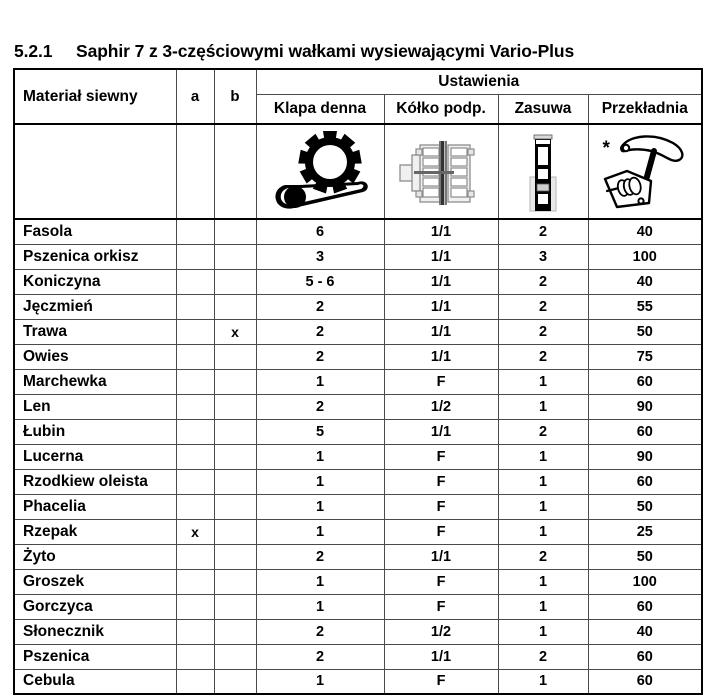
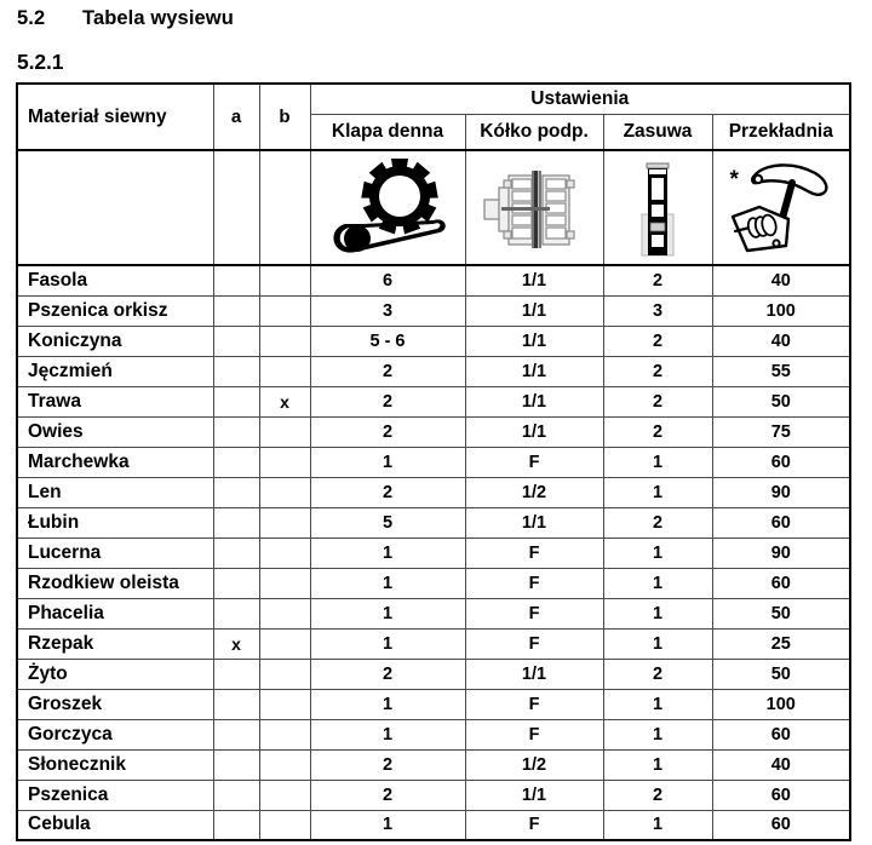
+ 5.2
+ Tabela wysiewu
  5.2.1
- Saphir 7 z 3-częściowymi wałkami wysiewającymi Vario-Plus
  Materiał siewny	a	b	Ustawienia
  Klapa denna	Kółko podp.	Zasuwa	Przekładnia
  						*
  Fasola			6	1/1	2	40
  Pszenica orkisz			3	1/1	3	100
  Koniczyna			5 - 6	1/1	2	40
  Jęczmień			2	1/1	2	55
  Trawa		x	2	1/1	2	50
  Owies			2	1/1	2	75
  Marchewka			1	F	1	60
  Len			2	1/2	1	90
  Łubin			5	1/1	2	60
  Lucerna			1	F	1	90
  Rzodkiew oleista			1	F	1	60
  Phacelia			1	F	1	50
  Rzepak	x		1	F	1	25
  Żyto			2	1/1	2	50
  Groszek			1	F	1	100
  Gorczyca			1	F	1	60
  Słonecznik			2	1/2	1	40
  Pszenica			2	1/1	2	60
  Cebula			1	F	1	60
